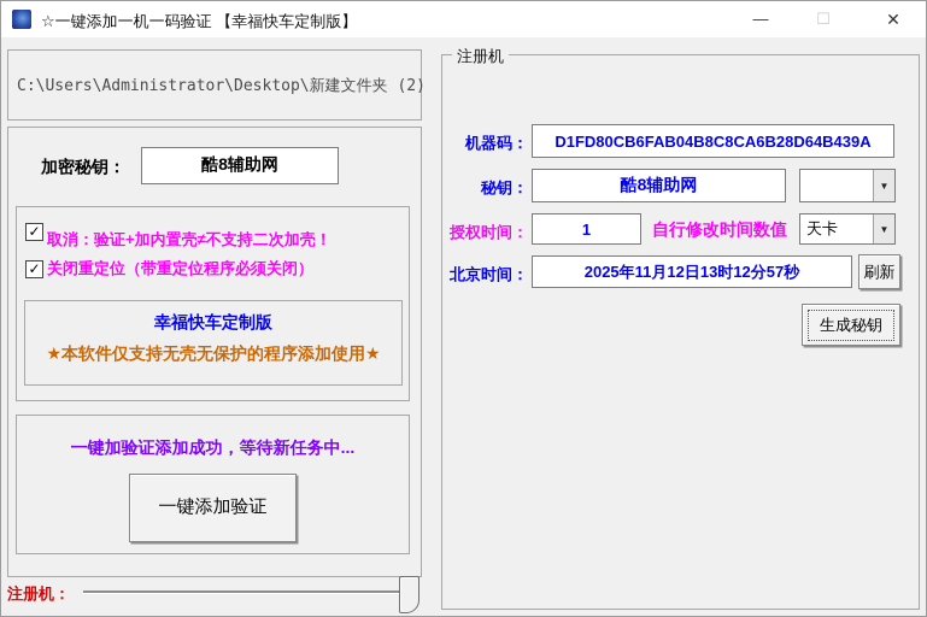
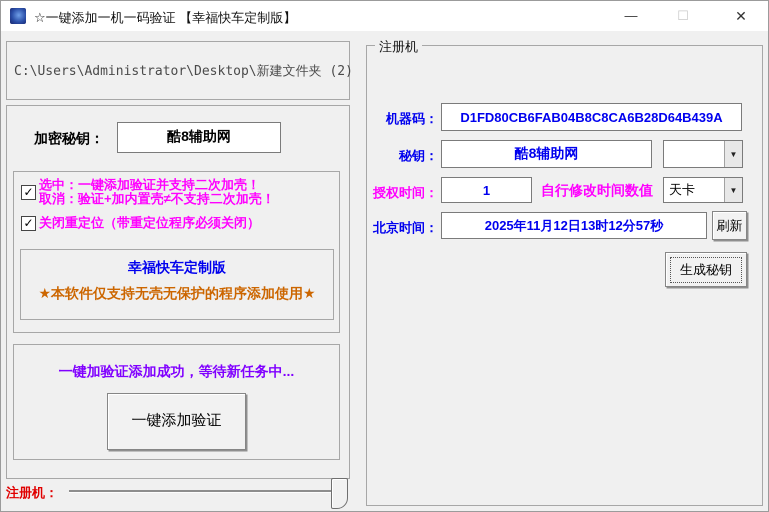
  ☆一键添加一机一码验证 【幸福快车定制版】
  —
  ☐
  ✕
  C:\Users\Administrator\Desktop\新建文件夹 (2)
  加密秘钥：
  酷8辅助网
  ✓
+ 选中：一键添加验证并支持二次加壳！
  取消：验证+加内置壳≠不支持二次加壳！
  ✓
  关闭重定位（带重定位程序必须关闭）
  幸福快车定制版
  ★本软件仅支持无壳无保护的程序添加使用★
  一键加验证添加成功，等待新任务中...
  一键添加验证
  注册机：
  注册机
  机器码：
  D1FD80CB6FAB04B8C8CA6B28D64B439A
  秘钥：
  酷8辅助网
  ▼
  授权时间：
  1
  自行修改时间数值
  天卡
  ▼
  北京时间：
  2025年11月12日13时12分57秒
  刷新
  生成秘钥
